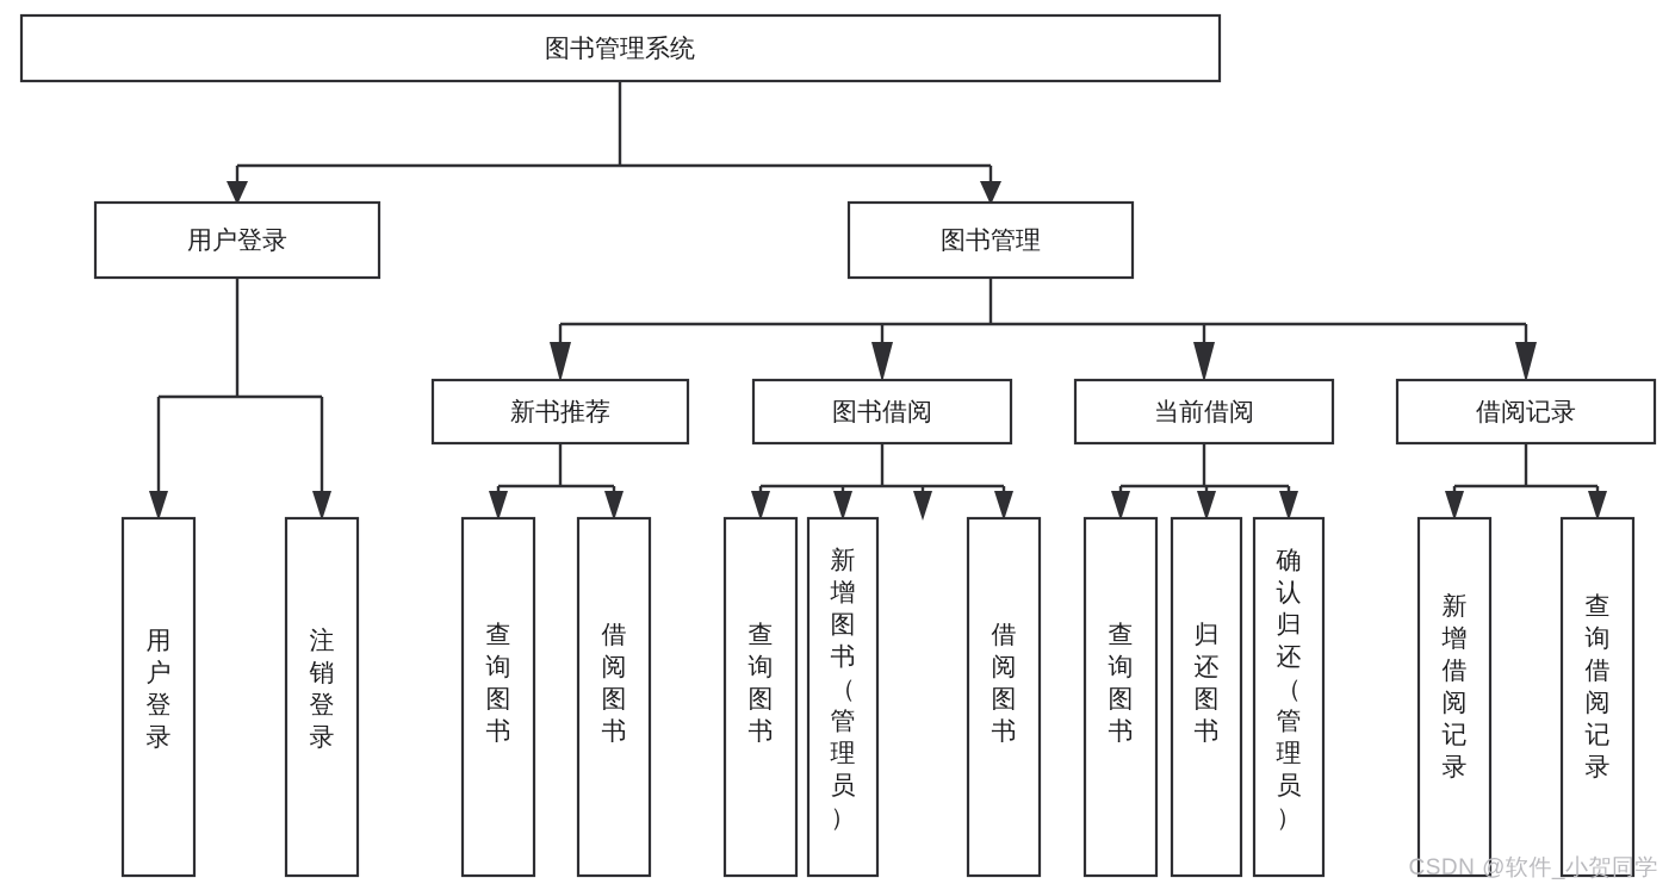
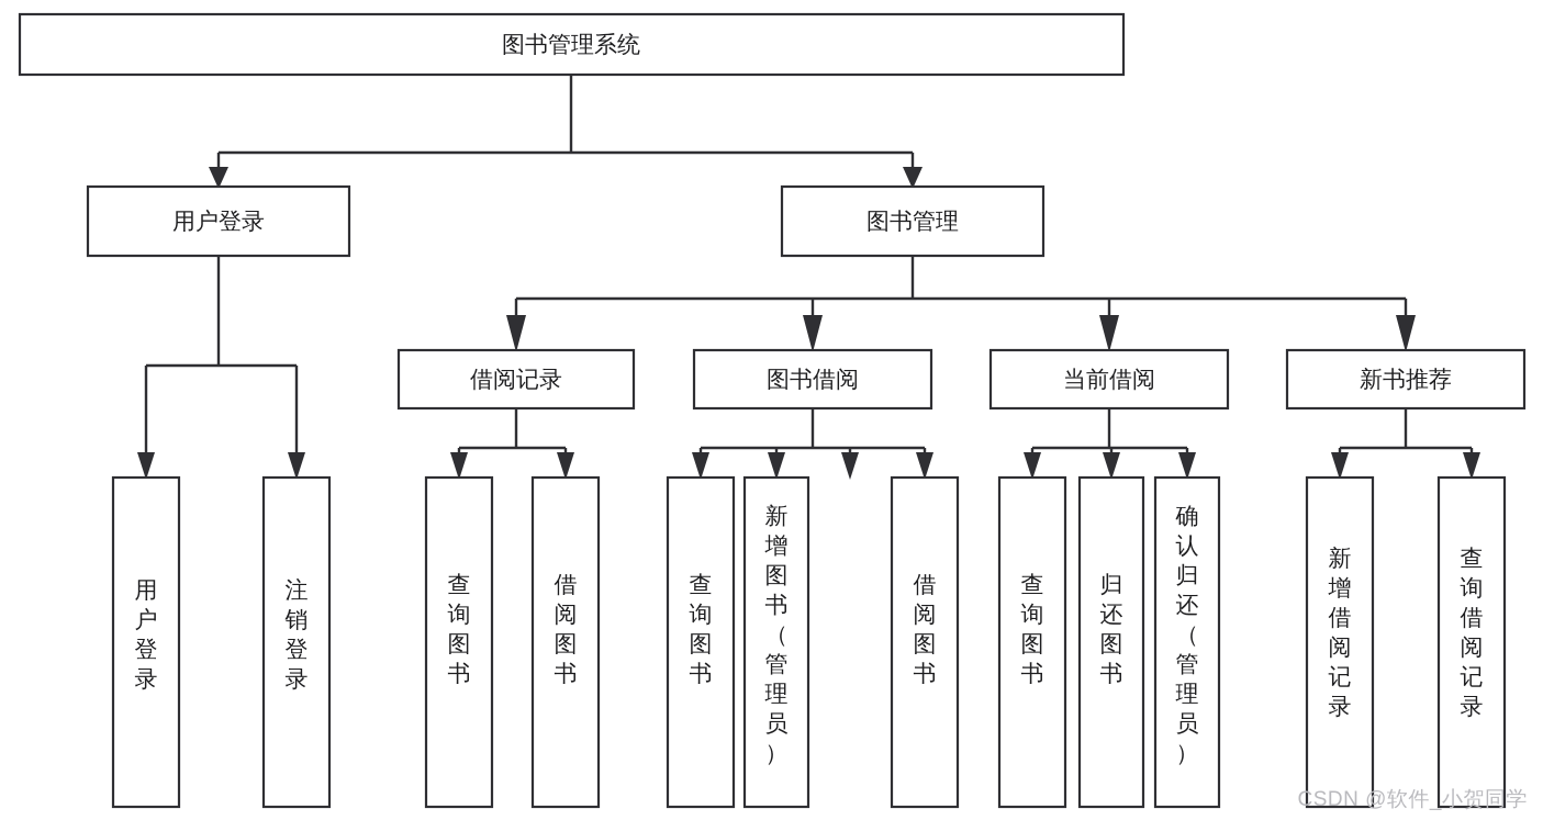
  图书管理系统
  用户登录
  图书管理
- 新书推荐
+ 借阅记录
  图书借阅
  当前借阅
- 借阅记录
+ 新书推荐
  用户登录
  注销登录
  查询图书
  借阅图书
  查询图书
  新增图书（管理员）
  借阅图书
  查询图书
  归还图书
  确认归还（管理员）
  新增借阅记录
  查询借阅记录
  CSDN @软件_小贺同学
